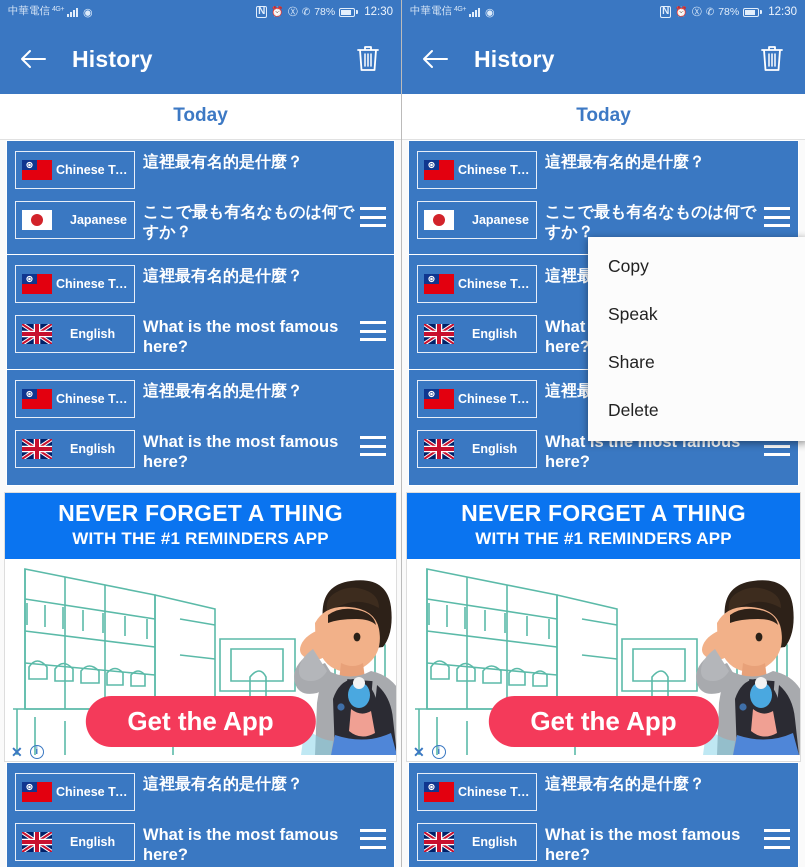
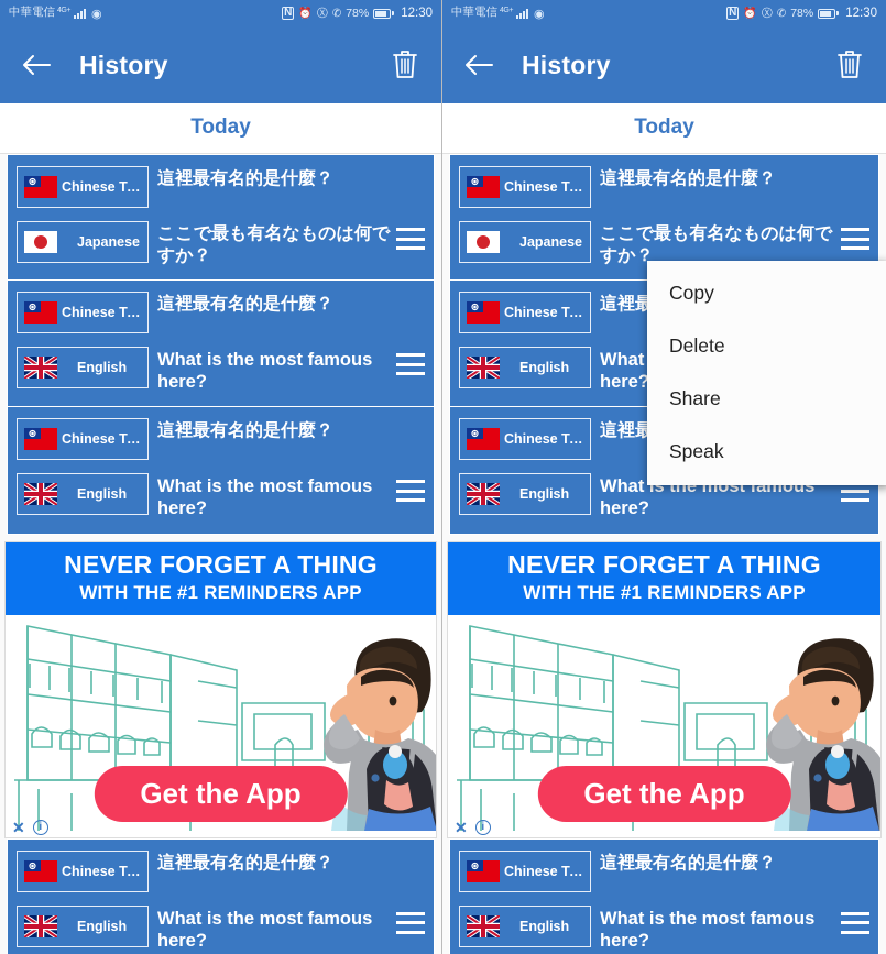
  中華電信
  ◉
  N
  ⏰
  Ⓧ
  ✆
  78%
  12:30
  History
  Today
  Chinese Tra
  這裡最有名的是什麼？
  Japanese
  ここで最も有名なものは何ですか？
  Chinese Tra
  這裡最有名的是什麼？
  English
  What is the most famous here?
  Chinese Tra
  這裡最有名的是什麼？
  English
  What is the most famous here?
  NEVER FORGET A THING
  WITH THE #1 REMINDERS APP
  Get the App
  ✕
  i
  Chinese Tra
  這裡最有名的是什麼？
  English
  What is the most famous here?
  中華電信
  ◉
  N
  ⏰
  Ⓧ
  ✆
  78%
  12:30
  History
  Today
  Chinese Tra
  這裡最有名的是什麼？
  Japanese
  ここで最も有名なものは何ですか？
  Chinese Tra
  English
  Chinese Tra
  English
  What is the most famous here?
  NEVER FORGET A THING
  WITH THE #1 REMINDERS APP
  Get the App
  ✕
  i
  Chinese Tra
  這裡最有名的是什麼？
  English
  What is the most famous here?
  Copy
- Speak
+ Delete
  Share
- Delete
+ Speak
